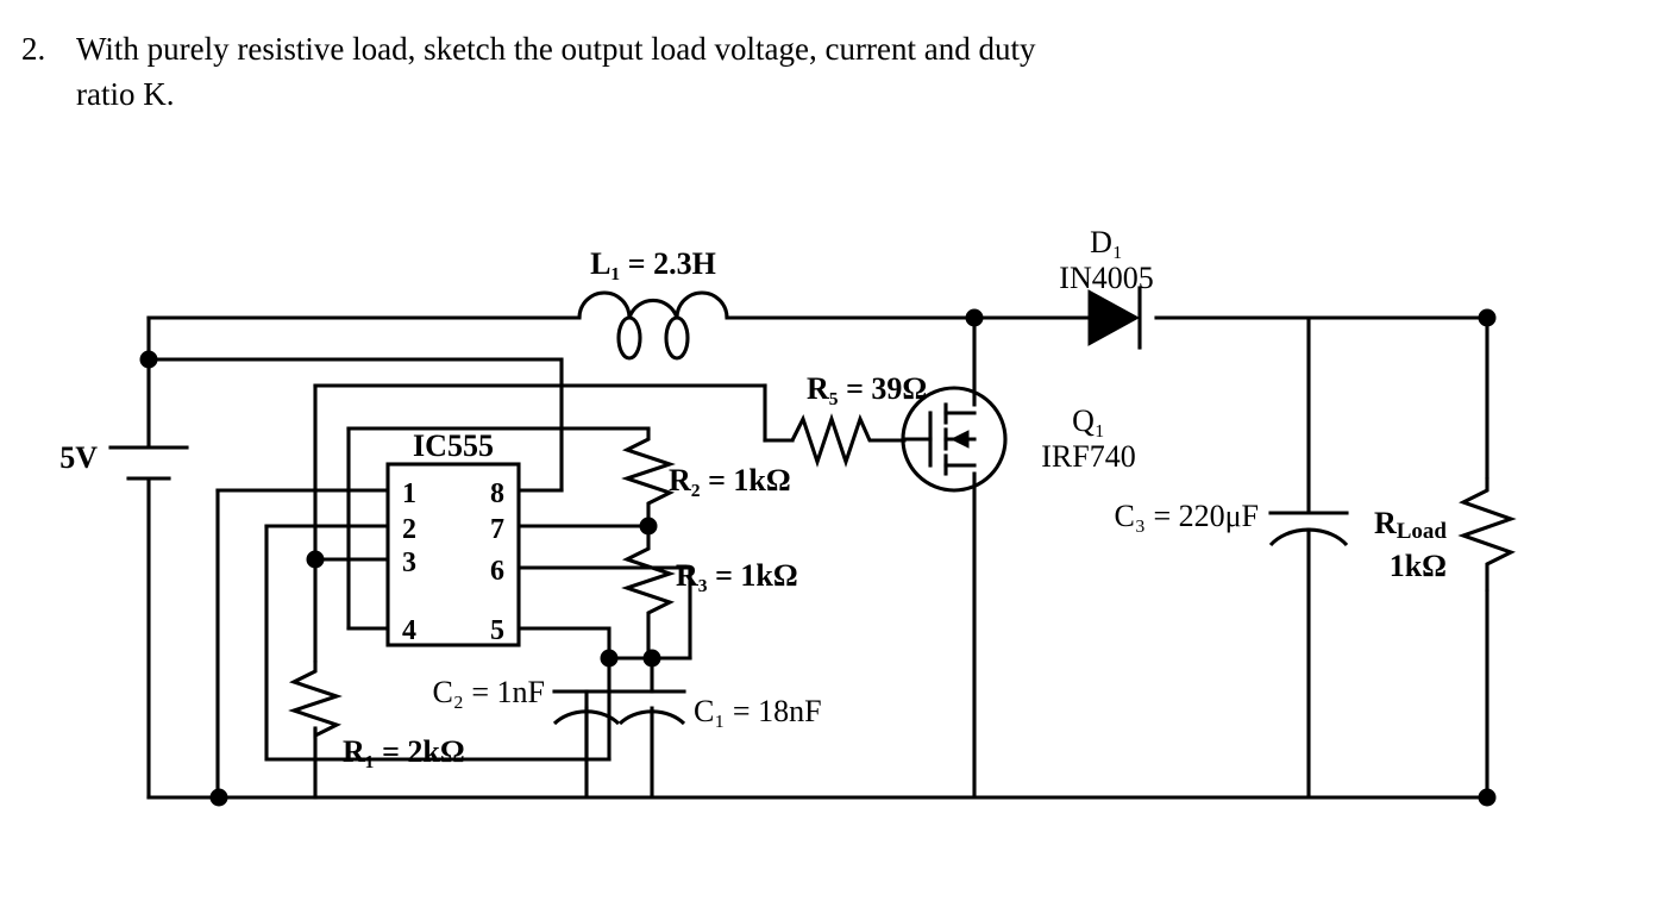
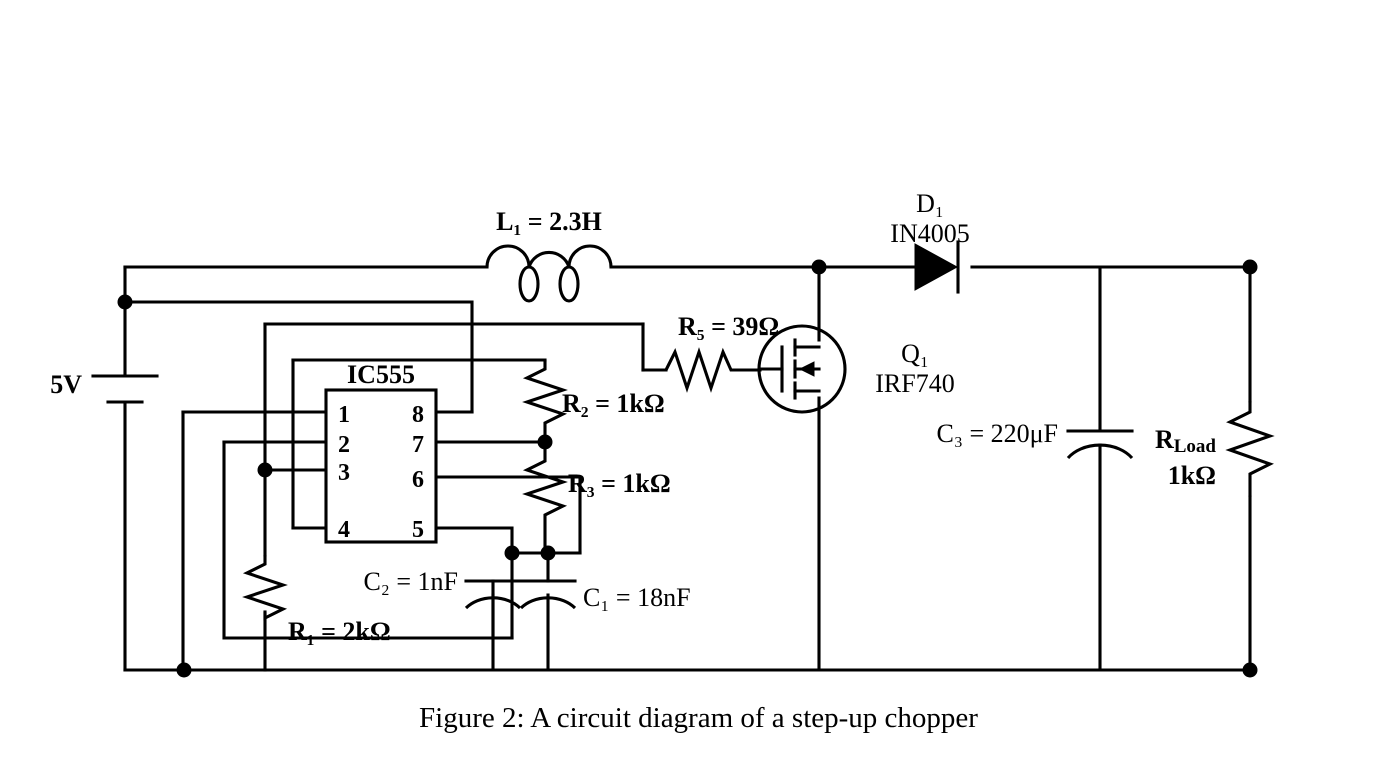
- 2.
- With purely resistive load, sketch the output load voltage, current and duty
- ratio K.
  5V
  L₁ = 2.3H
  D₁
  IN4005
  Q₁
  IRF740
  R₅ = 39Ω
  R₂ = 1kΩ
  R₃ = 1kΩ
  R₁ = 2kΩ
  IC555
  1
  2
  3
  4
  8
  7
  6
  5
  C₂ = 1nF
  C₁ = 18nF
  C₃ = 220μF
  RLoad
  1kΩ
+ Figure 2: A circuit diagram of a step-up chopper
